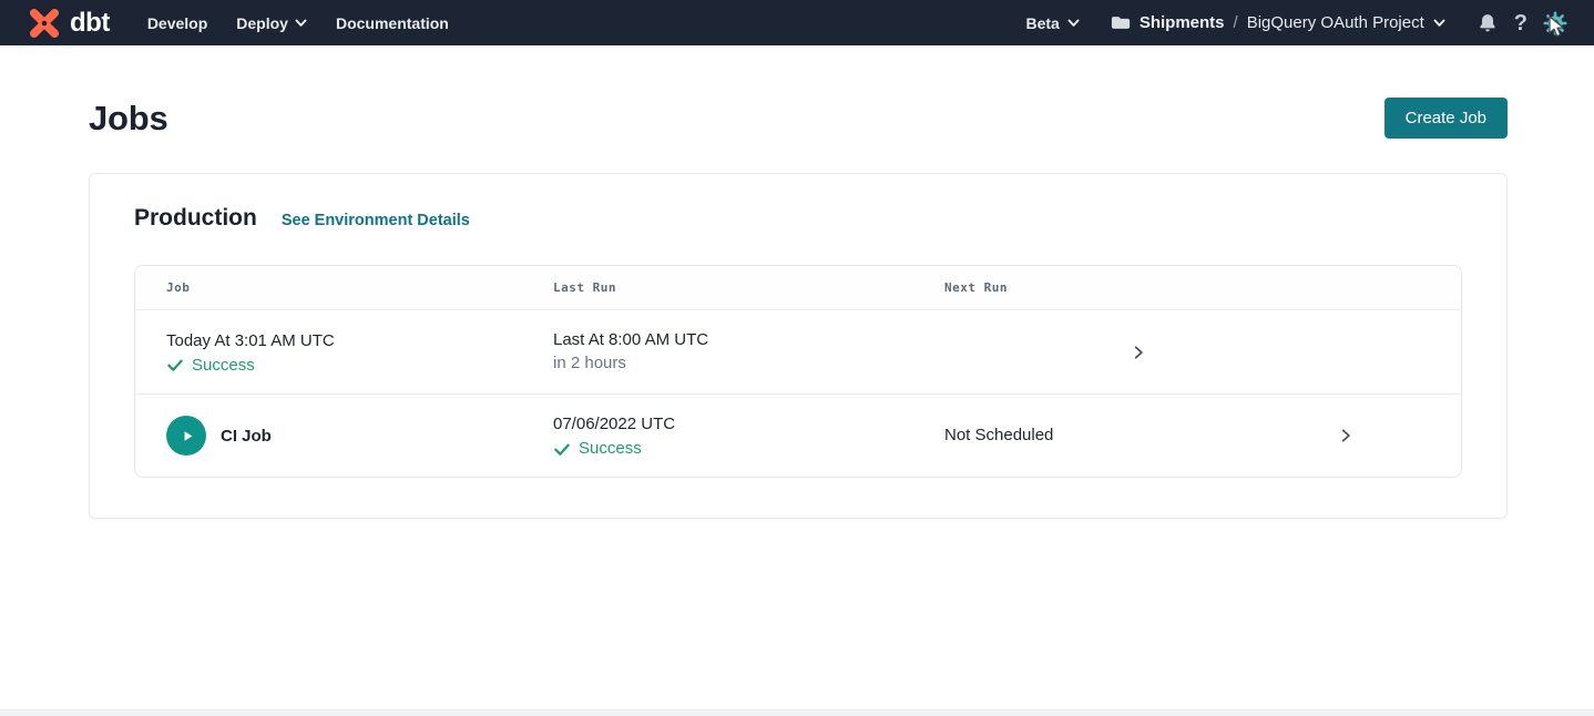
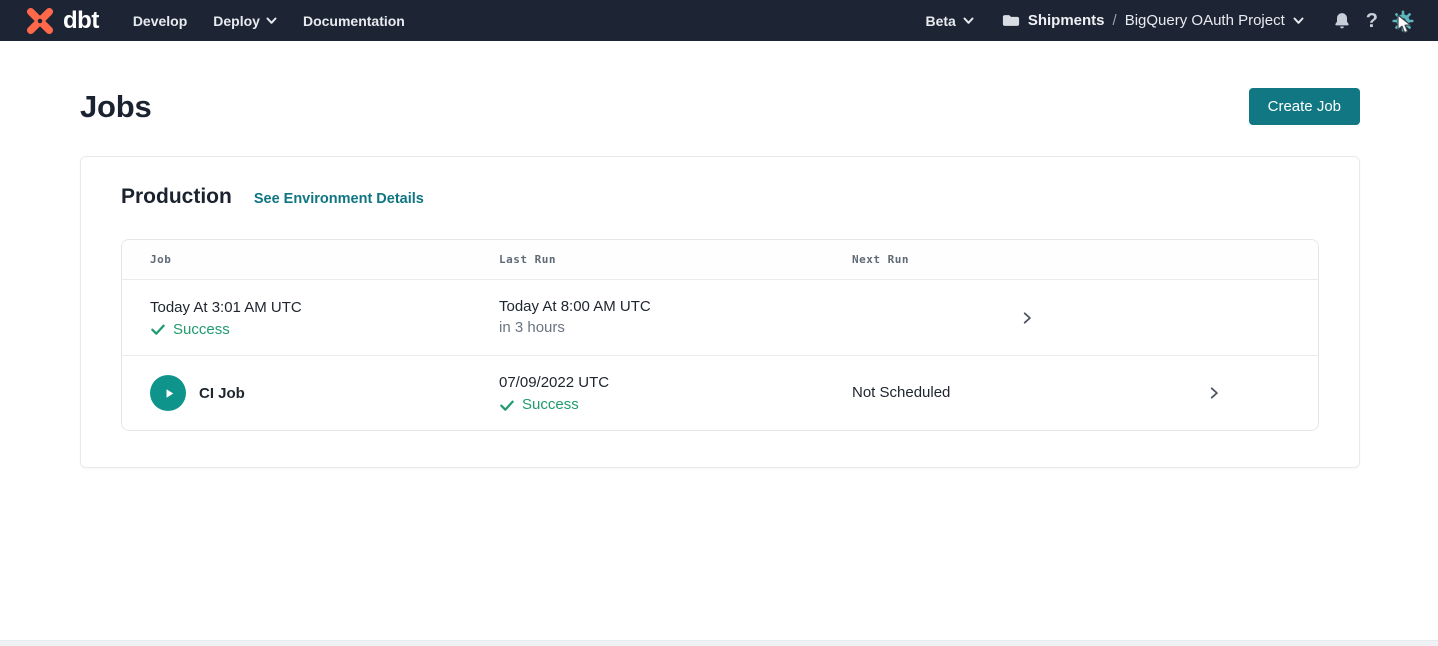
  dbt
  Develop
  Deploy
  Documentation
  Beta
  Shipments
  /
  BigQuery OAuth Project
  ?
  Jobs
  Create Job
  Production
  See Environment Details
  Job
  Last Run
  Next Run
  Today At 3:01 AM UTC
  Success
- Last At 8:00 AM UTC
+ Today At 8:00 AM UTC
- in 2 hours
+ in 3 hours
  CI Job
- 07/06/2022 UTC
+ 07/09/2022 UTC
  Success
  Not Scheduled
